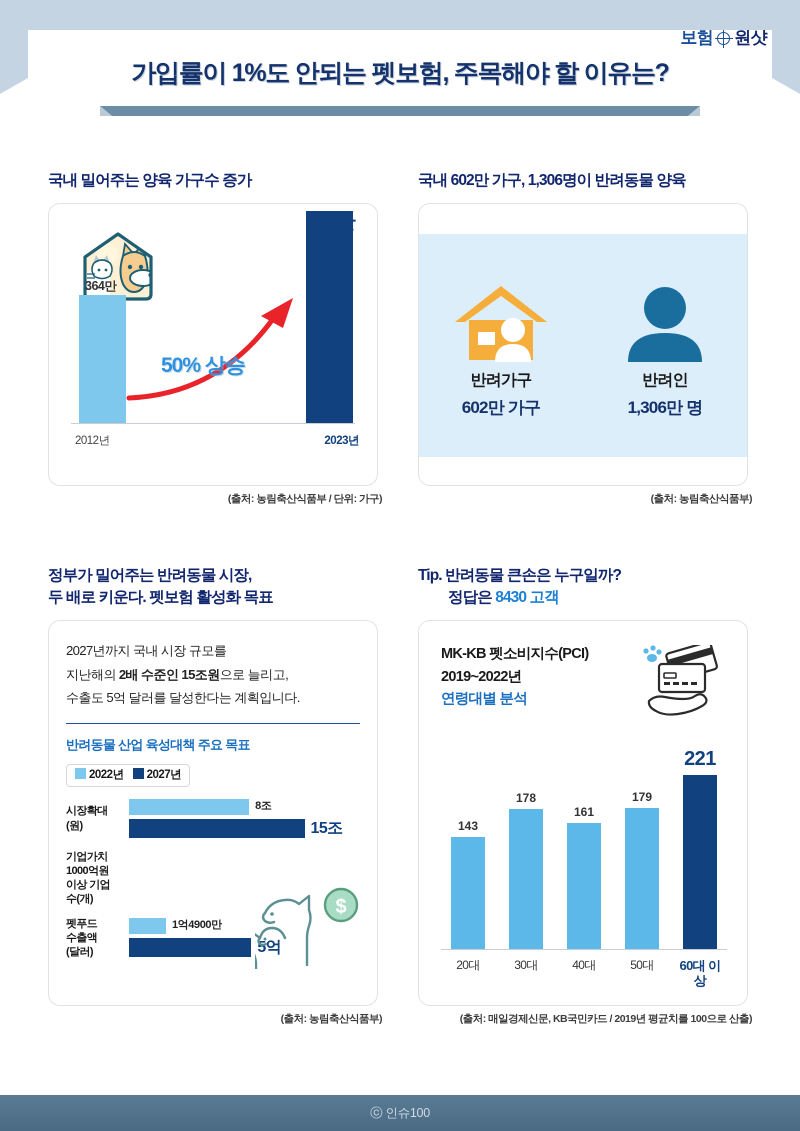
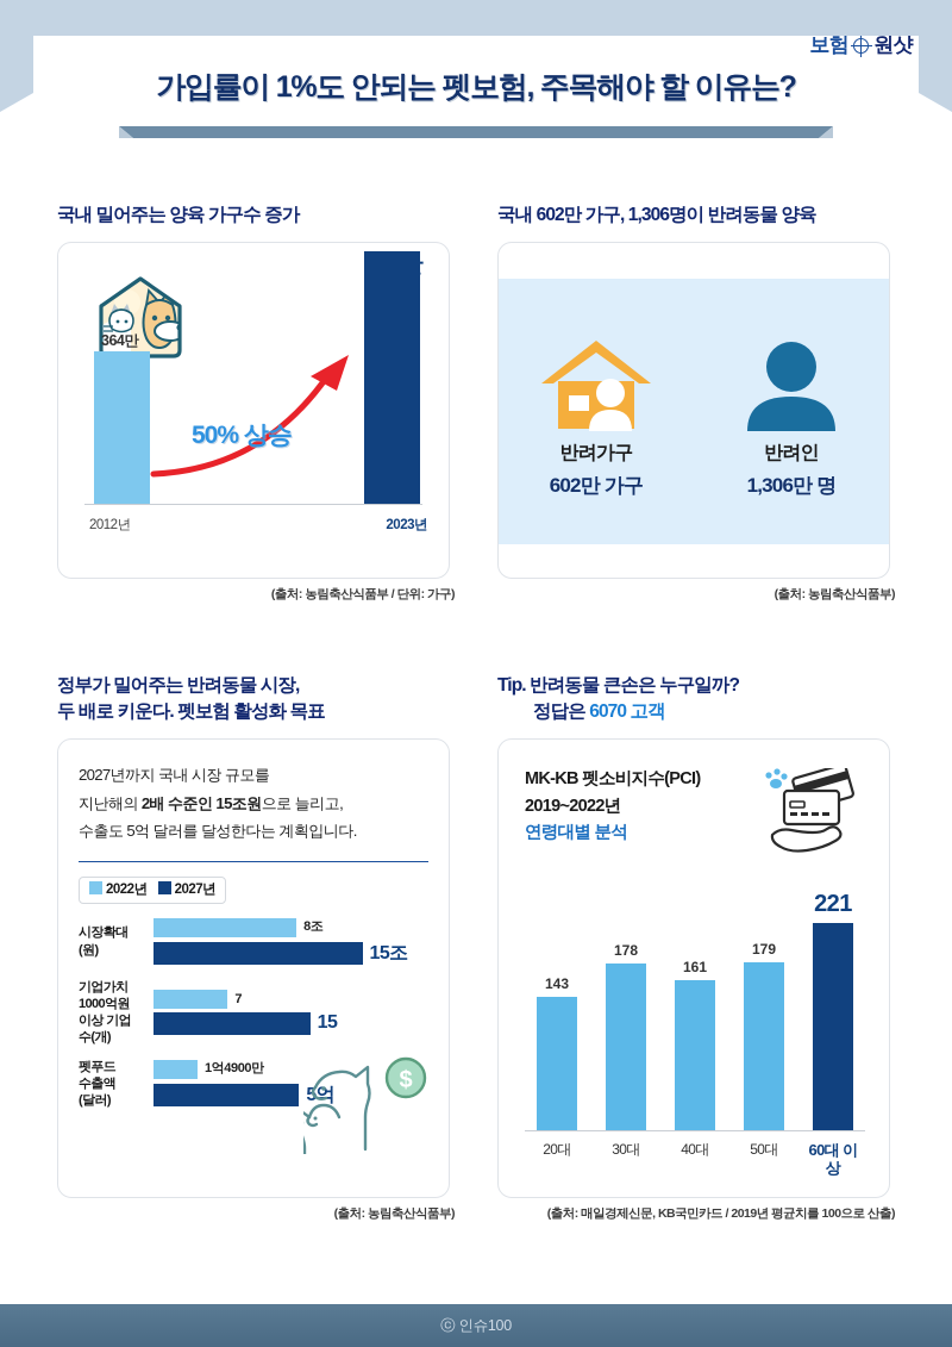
  보험
  원샷
  가입률이 1%도 안되는 펫보험, 주목해야 할 이유는?
  국내 밀어주는 양육 가구수 증가
  364만
  2012년
  2023년
  50% 상승
  (출처: 농림축산식품부 / 단위: 가구)
  국내 602만 가구, 1,306명이 반려동물 양육
  반려가구
  602만 가구
  반려인
  1,306만 명
  (출처: 농림축산식품부)
  정부가 밀어주는 반려동물 시장,
  두 배로 키운다. 펫보험 활성화 목표
  2027년까지 국내 시장 규모를
  지난해의 2배 수준인 15조원으로 늘리고,
  수출도 5억 달러를 달성한다는 계획입니다.
- 반려동물 산업 육성대책 주요 목표
  2022년
  2027년
  시장확대
  (원)
  8조
  15조
  기업가치
  1000억원
  이상 기업
  수(개)
+ 7
+ 15
  펫푸드
  수출액
  (달러)
  1억4900만
  5억
  $
  (출처: 농림축산식품부)
  Tip. 반려동물 큰손은 누구일까?
- 정답은 8430 고객
+ 정답은 6070 고객
  MK-KB 펫소비지수(PCI)
  2019~2022년
  연령대별 분석
  143
  178
  161
  179
  221
  20대
  30대
  40대
  50대
  60대 이상
  (출처: 매일경제신문, KB국민카드 / 2019년 평균치를 100으로 산출)
  ⓒ 인슈100
